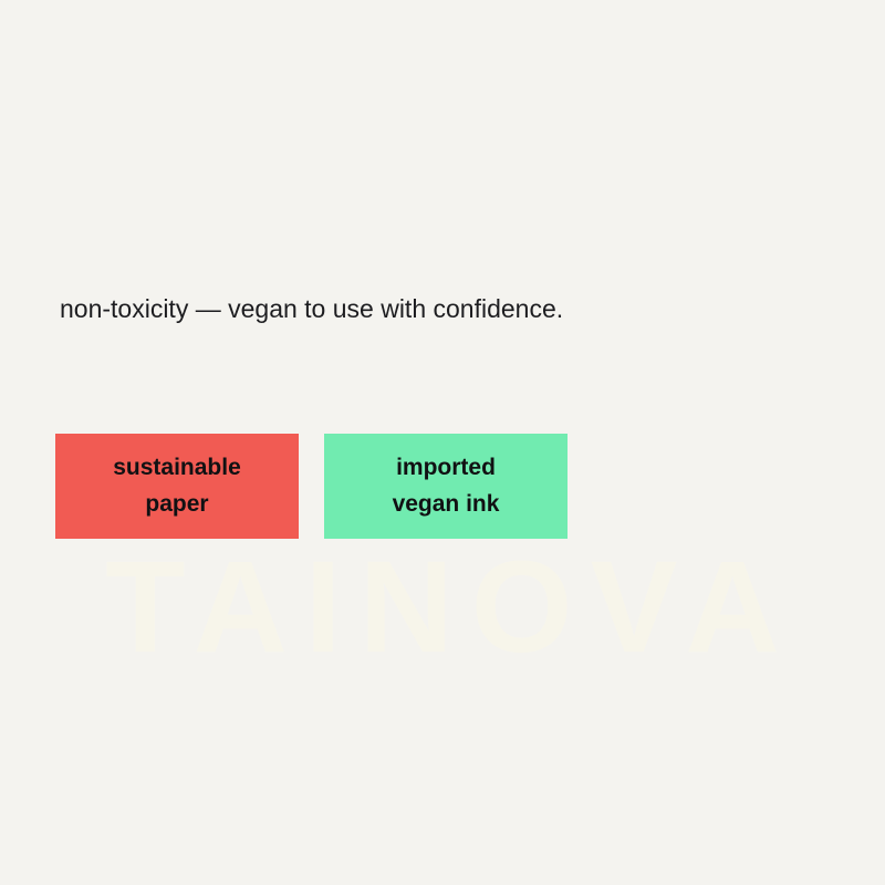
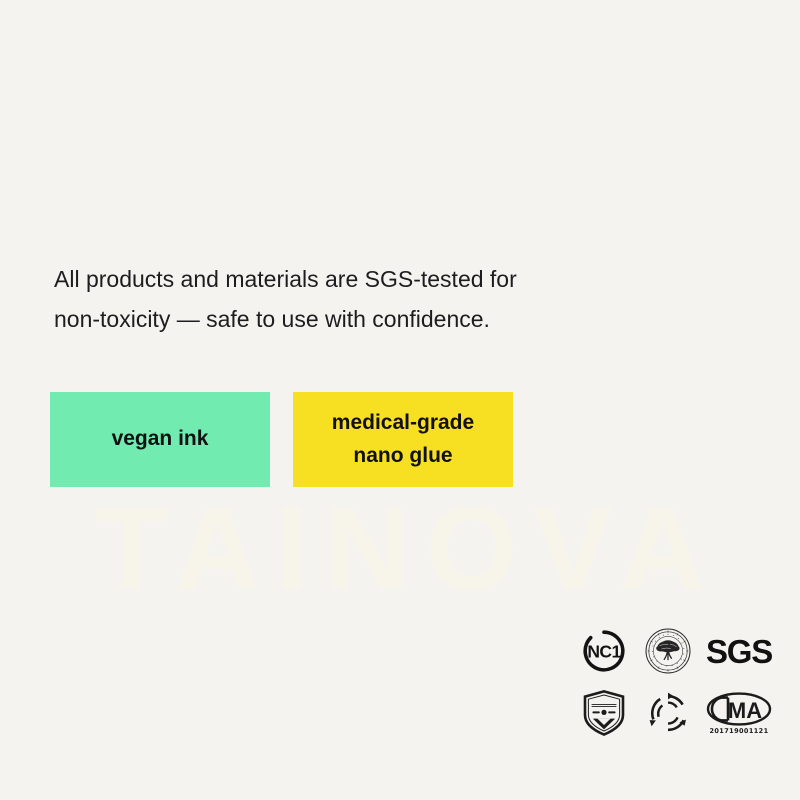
  TAINOVA
+ All products and materials are SGS-tested for
- non-toxicity — vegan to use with confidence.
+ non-toxicity — safe to use with confidence.
- sustainable
- paper
- imported
  vegan ink
+ medical-grade
+ nano glue
+ NC1
+ SGS
+ MA
+ 201719001121
